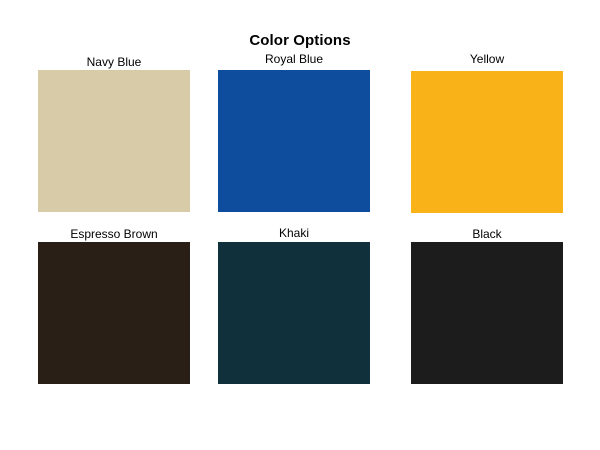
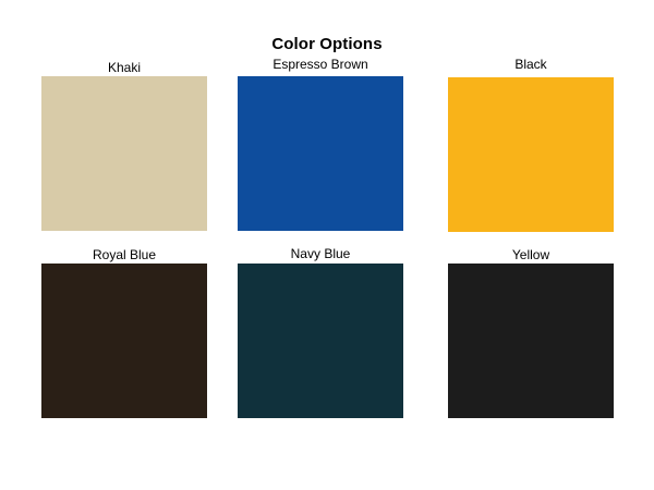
  Color Options
- Navy Blue
+ Khaki
- Royal Blue
+ Espresso Brown
- Yellow
+ Black
- Espresso Brown
+ Royal Blue
- Khaki
+ Navy Blue
- Black
+ Yellow
